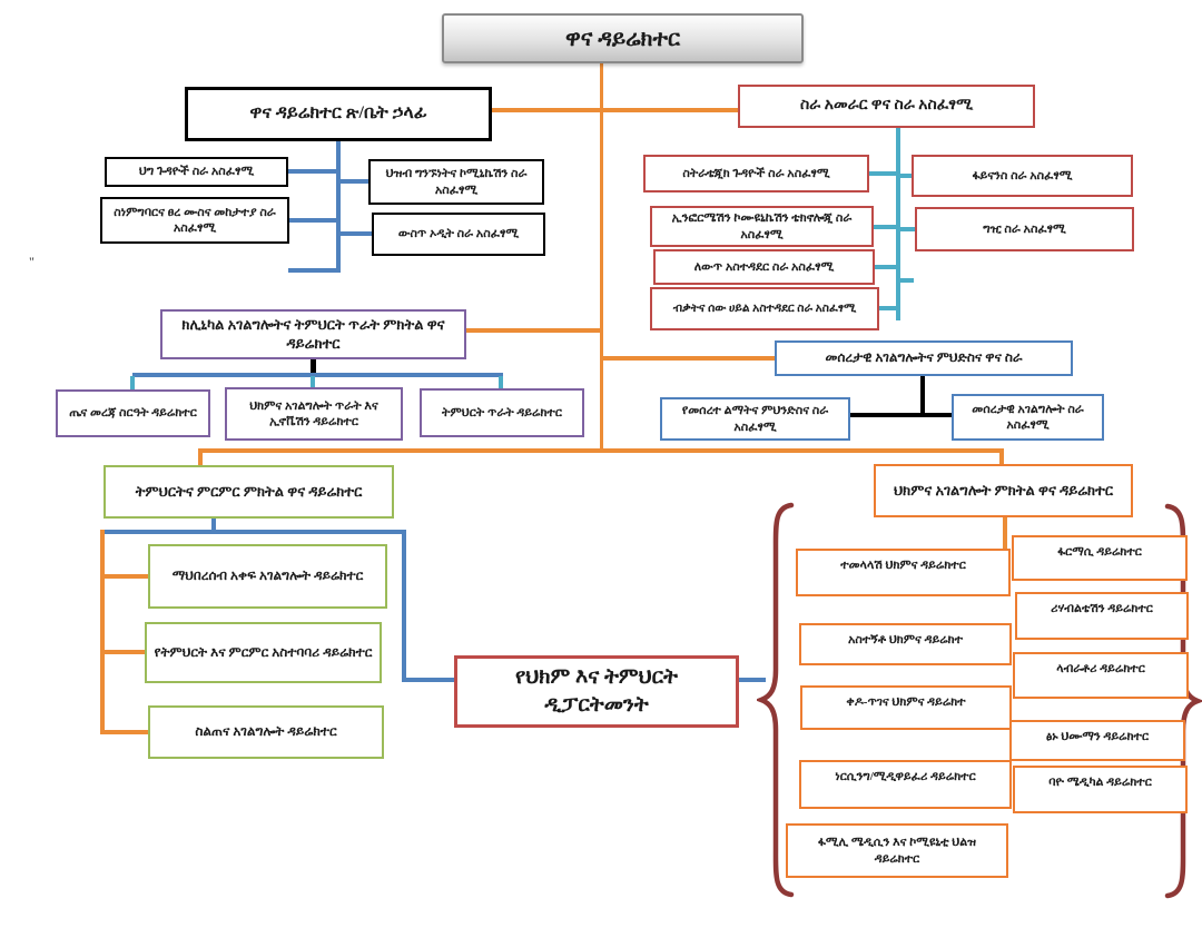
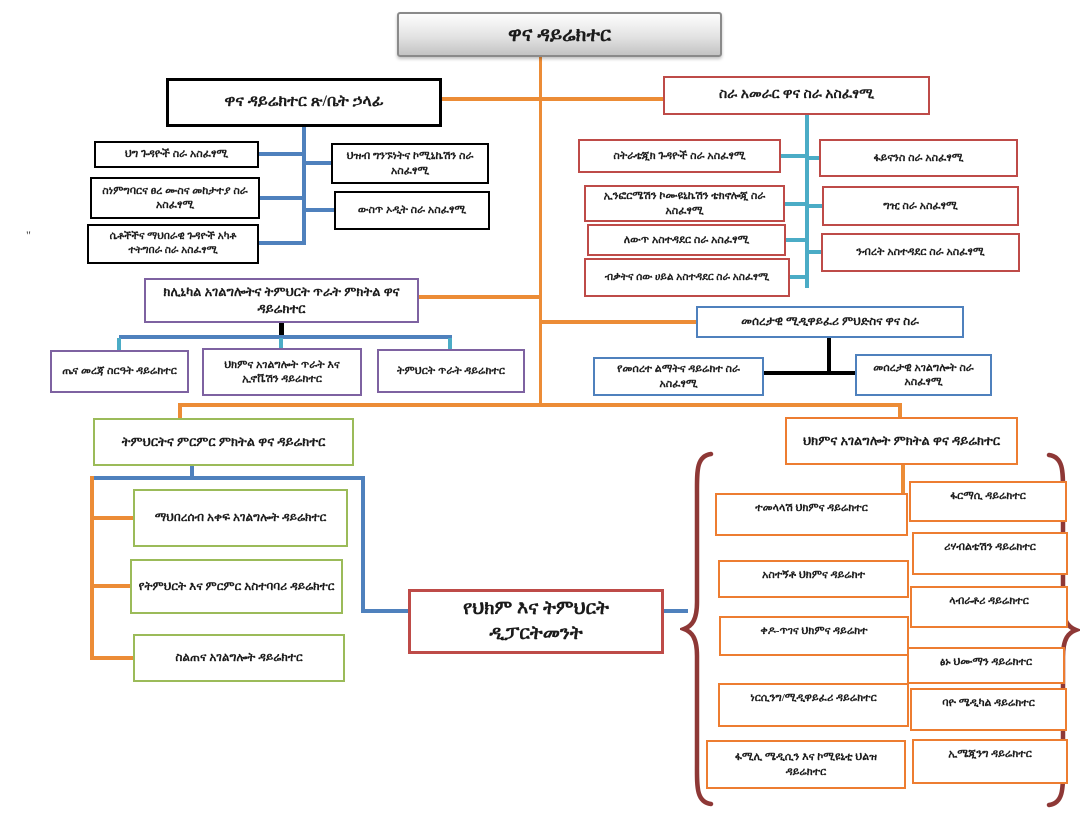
  ዋና ዳይሬክተር
  ዋና ዳይሬክተር ጽ/ቤት ኃላፊ
  ህግ ጉዳዮች ስራ አስፈፃሚ
  ስነምግባርና ፀረ ሙስና መከታተያ ስራ አስፈፃሚ
+ ሴቶችችና ማህበራዊ ጉዳዮች አካቶ ተትግበራ ስራ አስፈፃሚ
  ህዝብ ግንኙነትና ኮሚኒኬሽን ስራ አስፈፃሚ
  ውስጥ ኦዲት ስራ አስፈፃሚ
  ስራ አመራር ዋና ስራ አስፈፃሚ
  ስትራቴጂክ ጉዳዮች ስራ አስፈፃሚ
  ኢንፎርሜሽን ኮሙዩኒኬሽን ቴክኖሎጂ ስራ አስፈፃሚ
  ለውጥ አስተዳደር ስራ አስፈፃሚ
  ብቃትና ሰው ሀይል አስተዳደር ስራ አስፈፃሚ
  ፋይናንስ ስራ አስፈፃሚ
  ግዢ ስራ አስፈፃሚ
+ ንብረት አስተዳደር ስራ አስፈፃሚ
  ክሊኒካል አገልግሎትና ትምህርት ጥራት ምክትል ዋና ዳይሬክተር
  ጤና መረጃ ስርዓት ዳይሬክተር
  ህክምና አገልግሎት ጥራት እና ኢኖቬሽን ዳይሬክተር
  ትምህርት ጥራት ዳይሬክተር
- መሰረታዊ አገልግሎትና ምህድስና ዋና ስራ
+ መሰረታዊ ሚዲዋይፈሪ ምህድስና ዋና ስራ
- የመሰረተ ልማትና ምህንድስና ስራ አስፈፃሚ
+ የመሰረተ ልማትና ዳይሬክተ ስራ አስፈፃሚ
  መሰረታዊ አገልግሎት ስራ አስፈፃሚ
  ትምህርትና ምርምር ምክትል ዋና ዳይሬክተር
  ማህበረሰብ አቀፍ አገልግሎት ዳይሬክተር
  የትምህርት እና ምርምር አስተባባሪ ዳይሬክተር
  ስልጠና አገልግሎት ዳይሬክተር
  ህክምና አገልግሎት ምክትል ዋና ዳይሬክተር
  ተመላላሽ ህክምና ዳይሬክተር
  አስተኝቶ ህክምና ዳይሬክተ
  ቀዶ-ጥገና ህክምና ዳይሬክተ
  ነርሲንግ/ሚዲዋይፈሪ ዳይሬክተር
  ፋሚሊ ሜዲሲን እና ኮሚዩኒቲ ህልዝ ዳይሬክተር
  ፋርማሲ ዳይሬክተር
  ሪሃብልቴሽን ዳይሬክተር
  ላብራቶሪ ዳይሬክተር
  ፅኑ ህሙማን ዳይሬክተር
  ባዮ ሜዲካል ዳይሬክተር
+ ኢሜጂንግ ዳይሬክተር
  የህክም እና ትምህርት ዲፓርትመንት
  "
